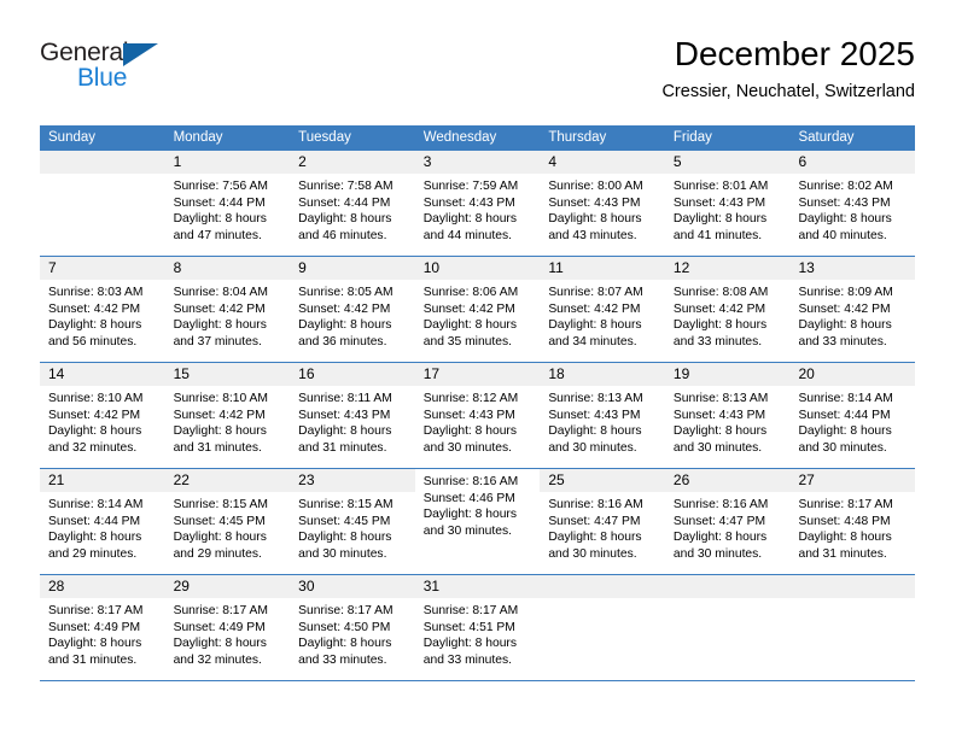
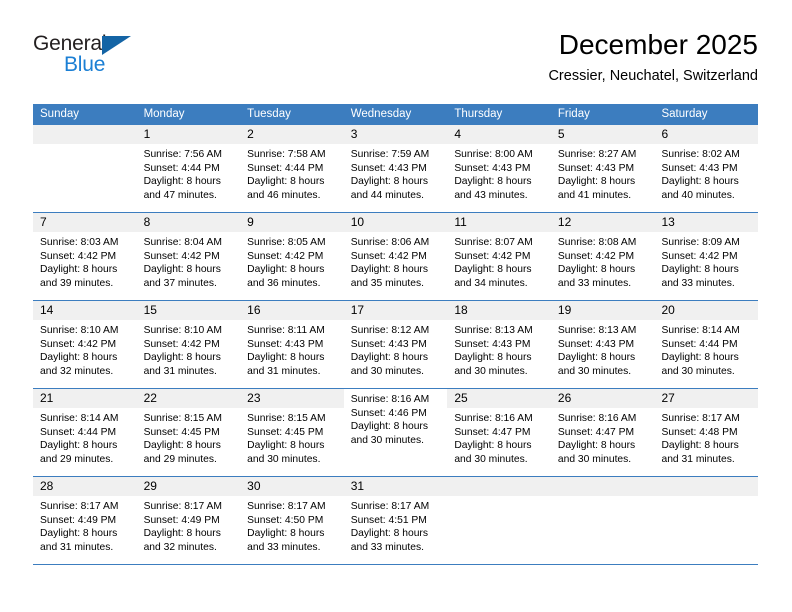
  General
  Blue
  December 2025
  Cressier, Neuchatel, Switzerland
  Sunday
  Monday
  Tuesday
  Wednesday
  Thursday
  Friday
  Saturday
  1
  Sunrise: 7:56 AM
  Sunset: 4:44 PM
  Daylight: 8 hours
  and 47 minutes.
  2
  Sunrise: 7:58 AM
  Sunset: 4:44 PM
  Daylight: 8 hours
  and 46 minutes.
  3
  Sunrise: 7:59 AM
  Sunset: 4:43 PM
  Daylight: 8 hours
  and 44 minutes.
  4
  Sunrise: 8:00 AM
  Sunset: 4:43 PM
  Daylight: 8 hours
  and 43 minutes.
  5
- Sunrise: 8:01 AM
+ Sunrise: 8:27 AM
  Sunset: 4:43 PM
  Daylight: 8 hours
  and 41 minutes.
  6
  Sunrise: 8:02 AM
  Sunset: 4:43 PM
  Daylight: 8 hours
  and 40 minutes.
  7
  Sunrise: 8:03 AM
  Sunset: 4:42 PM
  Daylight: 8 hours
- and 56 minutes.
+ and 39 minutes.
  8
  Sunrise: 8:04 AM
  Sunset: 4:42 PM
  Daylight: 8 hours
  and 37 minutes.
  9
  Sunrise: 8:05 AM
  Sunset: 4:42 PM
  Daylight: 8 hours
  and 36 minutes.
  10
  Sunrise: 8:06 AM
  Sunset: 4:42 PM
  Daylight: 8 hours
  and 35 minutes.
  11
  Sunrise: 8:07 AM
  Sunset: 4:42 PM
  Daylight: 8 hours
  and 34 minutes.
  12
  Sunrise: 8:08 AM
  Sunset: 4:42 PM
  Daylight: 8 hours
  and 33 minutes.
  13
  Sunrise: 8:09 AM
  Sunset: 4:42 PM
  Daylight: 8 hours
  and 33 minutes.
  14
  Sunrise: 8:10 AM
  Sunset: 4:42 PM
  Daylight: 8 hours
  and 32 minutes.
  15
  Sunrise: 8:10 AM
  Sunset: 4:42 PM
  Daylight: 8 hours
  and 31 minutes.
  16
  Sunrise: 8:11 AM
  Sunset: 4:43 PM
  Daylight: 8 hours
  and 31 minutes.
  17
  Sunrise: 8:12 AM
  Sunset: 4:43 PM
  Daylight: 8 hours
  and 30 minutes.
  18
  Sunrise: 8:13 AM
  Sunset: 4:43 PM
  Daylight: 8 hours
  and 30 minutes.
  19
  Sunrise: 8:13 AM
  Sunset: 4:43 PM
  Daylight: 8 hours
  and 30 minutes.
  20
  Sunrise: 8:14 AM
  Sunset: 4:44 PM
  Daylight: 8 hours
  and 30 minutes.
  21
  Sunrise: 8:14 AM
  Sunset: 4:44 PM
  Daylight: 8 hours
  and 29 minutes.
  22
  Sunrise: 8:15 AM
  Sunset: 4:45 PM
  Daylight: 8 hours
  and 29 minutes.
  23
  Sunrise: 8:15 AM
  Sunset: 4:45 PM
  Daylight: 8 hours
  and 30 minutes.
  Sunrise: 8:16 AM
  Sunset: 4:46 PM
  Daylight: 8 hours
  and 30 minutes.
  25
  Sunrise: 8:16 AM
  Sunset: 4:47 PM
  Daylight: 8 hours
  and 30 minutes.
  26
  Sunrise: 8:16 AM
  Sunset: 4:47 PM
  Daylight: 8 hours
  and 30 minutes.
  27
  Sunrise: 8:17 AM
  Sunset: 4:48 PM
  Daylight: 8 hours
  and 31 minutes.
  28
  Sunrise: 8:17 AM
  Sunset: 4:49 PM
  Daylight: 8 hours
  and 31 minutes.
  29
  Sunrise: 8:17 AM
  Sunset: 4:49 PM
  Daylight: 8 hours
  and 32 minutes.
  30
  Sunrise: 8:17 AM
  Sunset: 4:50 PM
  Daylight: 8 hours
  and 33 minutes.
  31
  Sunrise: 8:17 AM
  Sunset: 4:51 PM
  Daylight: 8 hours
  and 33 minutes.
